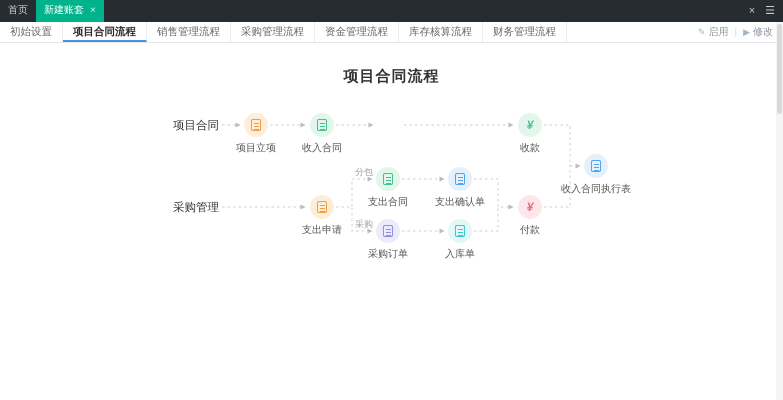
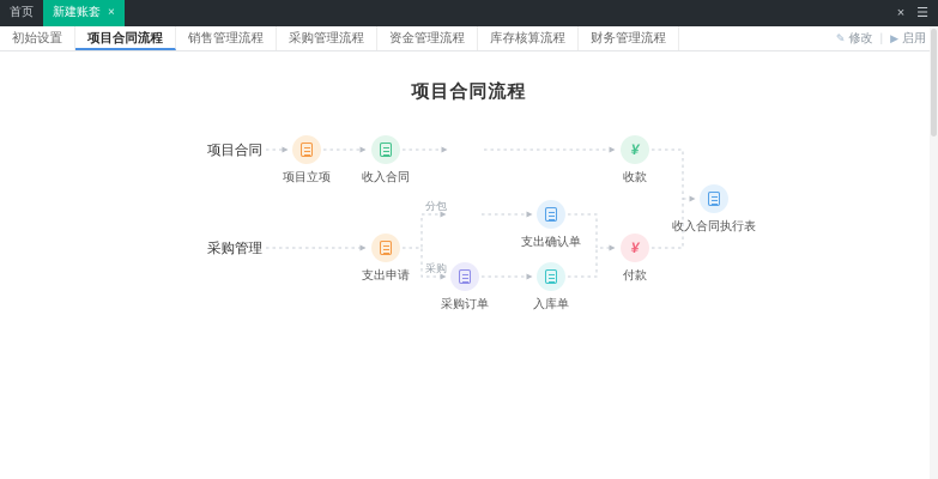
  首页
  新建账套
  ×
  ×
  ☰
  初始设置
  项目合同流程
  销售管理流程
  采购管理流程
  资金管理流程
  库存核算流程
  财务管理流程
  ✎
- 启用
+ 修改
  |
  ▶
- 修改
+ 启用
  项目合同流程
  项目合同
  采购管理
  项目立项
  收入合同
  ¥
  收款
  支出申请
- 支出合同
  支出确认单
  采购订单
  入库单
  ¥
  付款
  收入合同执行表
  分包
  采购
